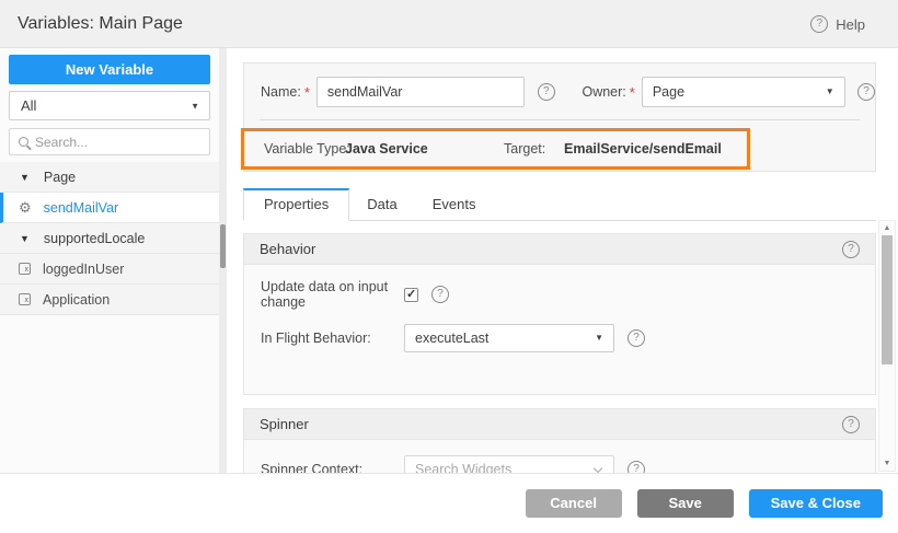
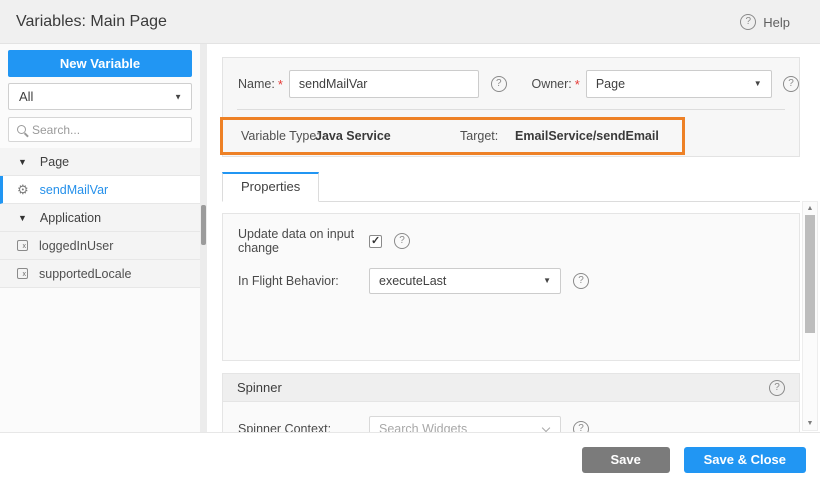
  Variables: Main Page
  Help
  New Variable
  All
  ▼
  Search...
  ▼
  Page
  ⚙
  sendMailVar
  ▼
- supportedLocale
+ Application
  loggedInUser
- Application
+ supportedLocale
  Name:
  *
  sendMailVar
  Owner:
  *
  Page
  ▼
  Variable Type:
  Java Service
  Target:
  EmailService/sendEmail
  Properties
- Data
- Events
- Behavior
  Update data on input change
  In Flight Behavior:
  executeLast
  ▼
  Spinner
  Spinner Context:
  Search Widgets
- Cancel
  Save
  Save & Close
